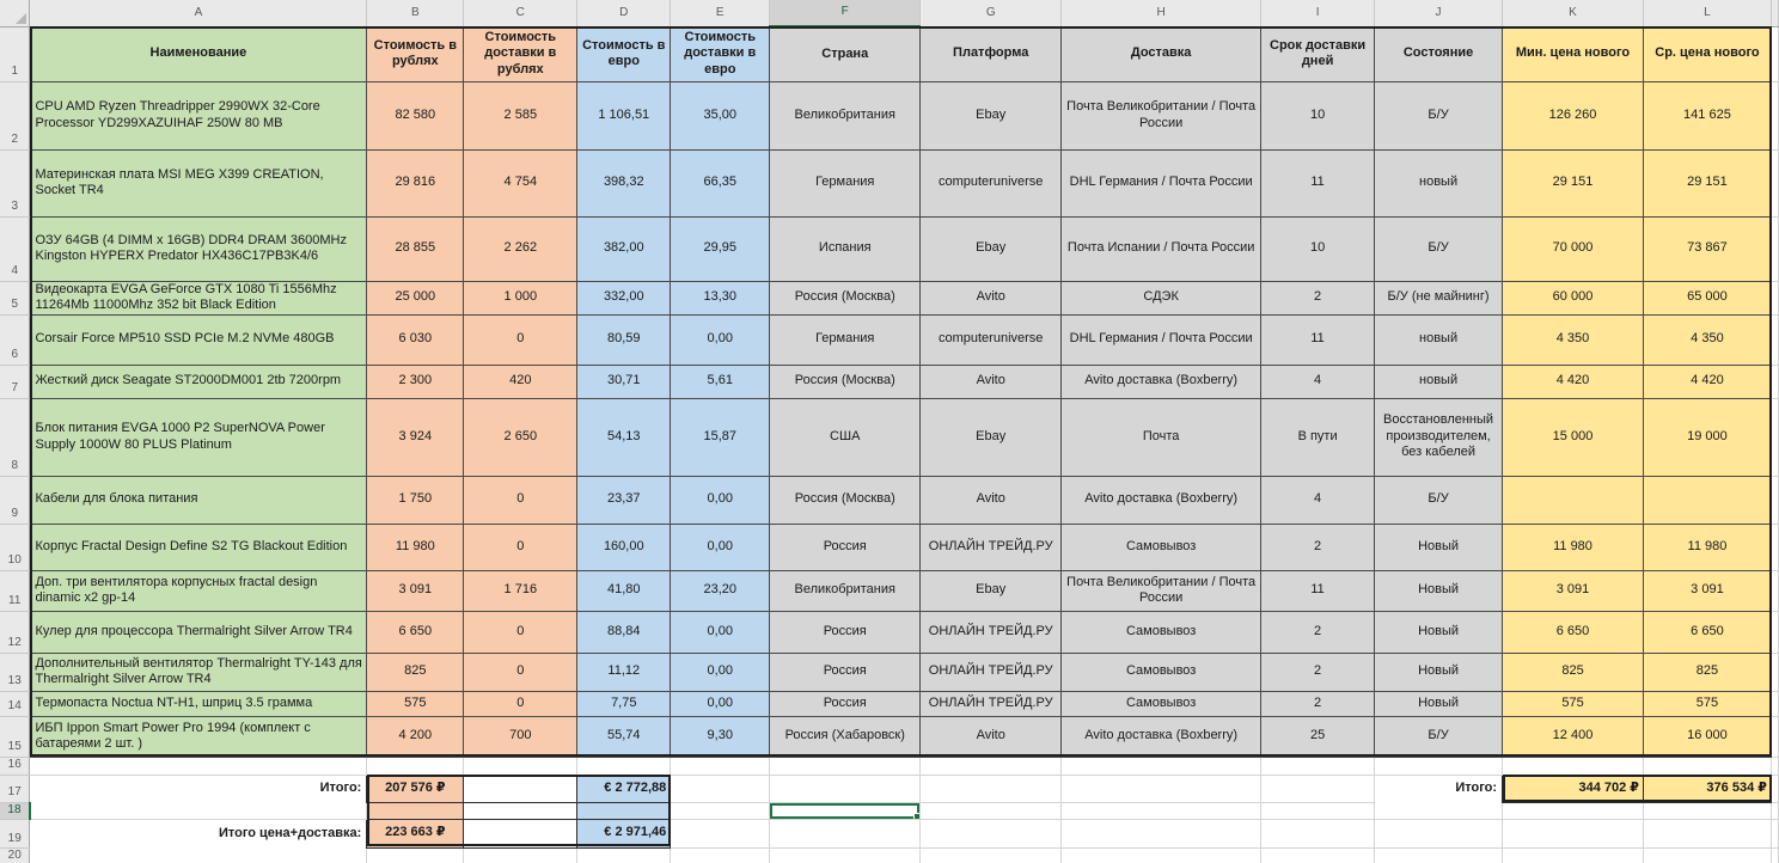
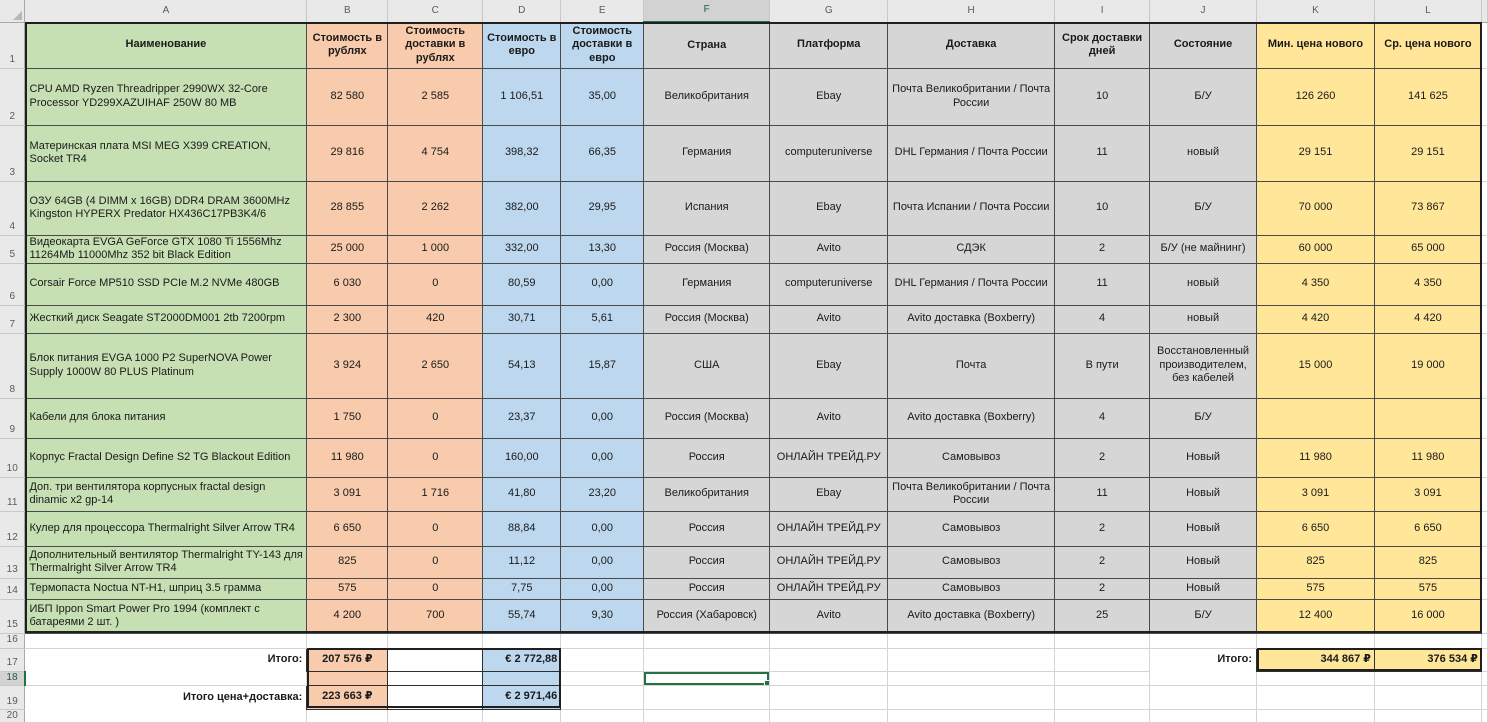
  	A	B	C	D	E	F	G	H	I	J	K	L
  1	Наименование	Стоимость в рублях	Стоимость доставки в рублях	Стоимость в евро	Стоимость доставки в евро	Страна	Платформа	Доставка	Срок доставки дней	Состояние	Мин. цена нового	Ср. цена нового
  2	CPU AMD Ryzen Threadripper 2990WX 32-Core Processor YD299XAZUIHAF 250W 80 MB	82 580	2 585	1 106,51	35,00	Великобритания	Ebay	Почта Великобритании / Почта России	10	Б/У	126 260	141 625
  3	Материнская плата MSI MEG X399 CREATION, Socket TR4	29 816	4 754	398,32	66,35	Германия	computeruniverse	DHL Германия / Почта России	11	новый	29 151	29 151
  4	ОЗУ 64GB (4 DIMM x 16GB) DDR4 DRAM 3600MHz Kingston HYPERX Predator HX436C17PB3K4/6	28 855	2 262	382,00	29,95	Испания	Ebay	Почта Испании / Почта России	10	Б/У	70 000	73 867
  5	Видеокарта EVGA GeForce GTX 1080 Ti 1556Mhz 11264Mb 11000Mhz 352 bit Black Edition	25 000	1 000	332,00	13,30	Россия (Москва)	Avito	СДЭК	2	Б/У (не майнинг)	60 000	65 000
  6	Corsair Force MP510 SSD PCIe M.2 NVMe 480GB	6 030	0	80,59	0,00	Германия	computeruniverse	DHL Германия / Почта России	11	новый	4 350	4 350
  7	Жесткий диск Seagate ST2000DM001 2tb 7200rpm	2 300	420	30,71	5,61	Россия (Москва)	Avito	Avito доставка (Boxberry)	4	новый	4 420	4 420
  8	Блок питания EVGA 1000 P2 SuperNOVA Power Supply 1000W 80 PLUS Platinum	3 924	2 650	54,13	15,87	США	Ebay	Почта	В пути	Восстановленный производителем, без кабелей	15 000	19 000
  9	Кабели для блока питания	1 750	0	23,37	0,00	Россия (Москва)	Avito	Avito доставка (Boxberry)	4	Б/У
  10	Корпус Fractal Design Define S2 TG Blackout Edition	11 980	0	160,00	0,00	Россия	ОНЛАЙН ТРЕЙД.РУ	Самовывоз	2	Новый	11 980	11 980
  11	Доп. три вентилятора корпусных fractal design dinamic x2 gp-14	3 091	1 716	41,80	23,20	Великобритания	Ebay	Почта Великобритании / Почта России	11	Новый	3 091	3 091
  12	Кулер для процессора Thermalright Silver Arrow TR4	6 650	0	88,84	0,00	Россия	ОНЛАЙН ТРЕЙД.РУ	Самовывоз	2	Новый	6 650	6 650
  13	Дополнительный вентилятор Thermalright TY-143 для Thermalright Silver Arrow TR4	825	0	11,12	0,00	Россия	ОНЛАЙН ТРЕЙД.РУ	Самовывоз	2	Новый	825	825
  14	Термопаста Noctua NT-H1, шприц 3.5 грамма	575	0	7,75	0,00	Россия	ОНЛАЙН ТРЕЙД.РУ	Самовывоз	2	Новый	575	575
  15	ИБП Ippon Smart Power Pro 1994 (комплект с батареями 2 шт. )	4 200	700	55,74	9,30	Россия (Хабаровск)	Avito	Avito доставка (Boxberry)	25	Б/У	12 400	16 000
  16
- 17	Итого:	207 576 ₽		€ 2 772,88						Итого:	344 702 ₽	376 534 ₽
+ 17	Итого:	207 576 ₽		€ 2 772,88						Итого:	344 867 ₽	376 534 ₽
  18
  19	Итого цена+доставка:	223 663 ₽		€ 2 971,46
  20
